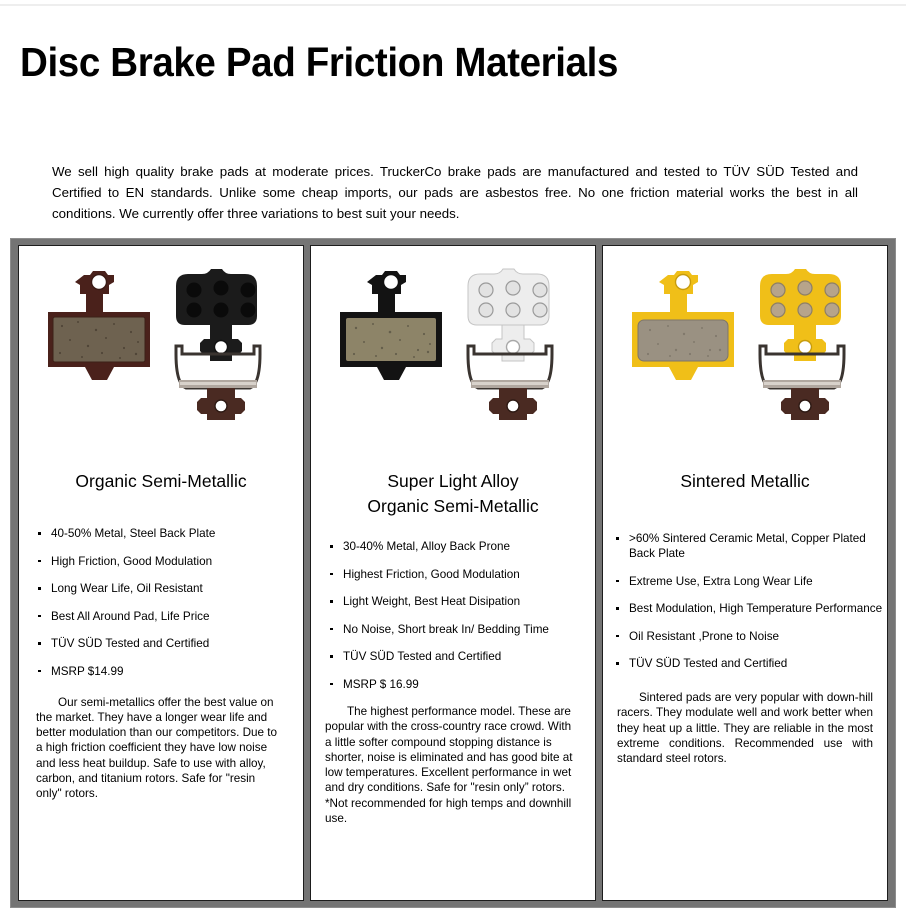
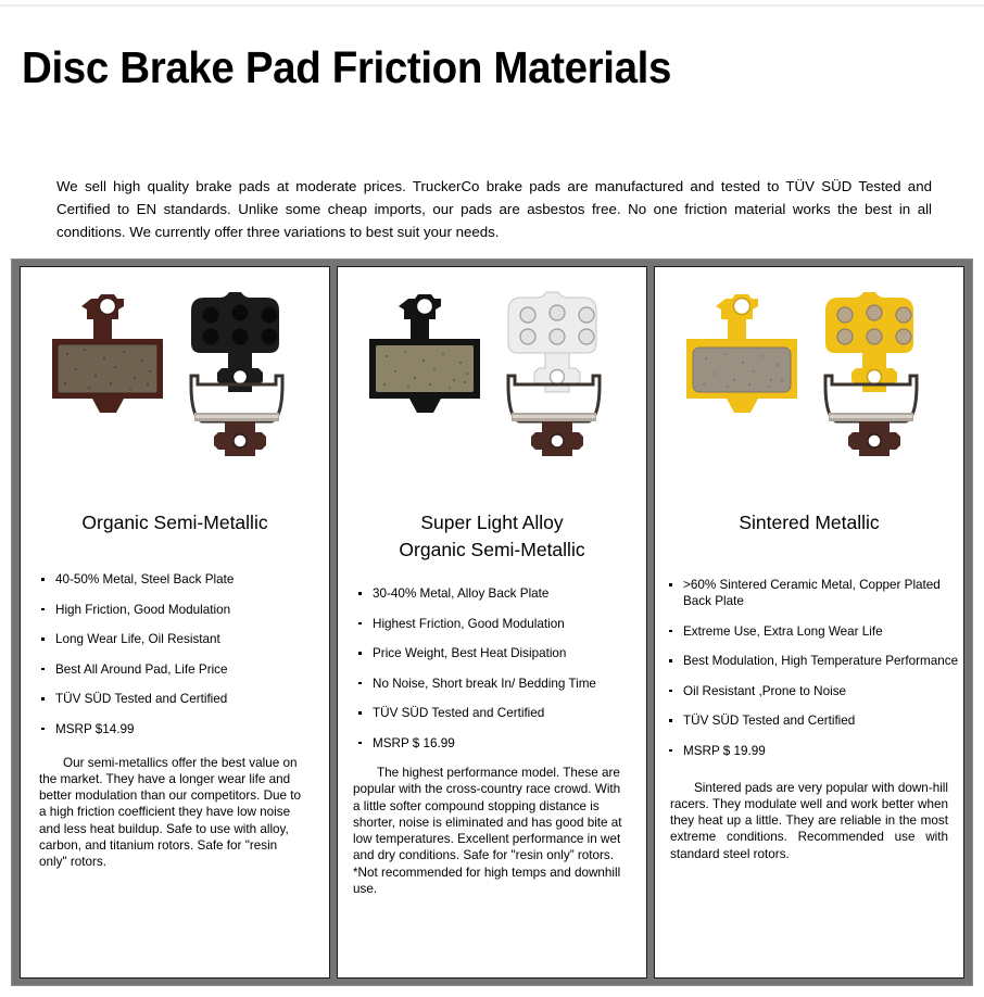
  Disc Brake Pad Friction Materials
  We sell high quality brake pads at moderate prices. TruckerCo brake pads are manufactured and tested to TÜV SÜD Tested and Certified to EN standards. Unlike some cheap imports, our pads are asbestos free. No one friction material works the best in all conditions. We currently offer three variations to best suit your needs.
  Organic Semi-Metallic
  40-50% Metal, Steel Back Plate
  High Friction, Good Modulation
  Long Wear Life, Oil Resistant
  Best All Around Pad, Life Price
  TÜV SÜD Tested and Certified
  MSRP $14.99
  Our semi-metallics offer the best value on the market. They have a longer wear life and better modulation than our competitors. Due to a high friction coefficient they have low noise and less heat buildup. Safe to use with alloy, carbon, and titanium rotors. Safe for "resin only" rotors.
  Super Light Alloy
  Organic Semi-Metallic
- 30-40% Metal, Alloy Back Prone
+ 30-40% Metal, Alloy Back Plate
  Highest Friction, Good Modulation
- Light Weight, Best Heat Disipation
+ Price Weight, Best Heat Disipation
  No Noise, Short break In/ Bedding Time
  TÜV SÜD Tested and Certified
  MSRP $ 16.99
  The highest performance model. These are popular with the cross-country race crowd. With a little softer compound stopping distance is shorter, noise is eliminated and has good bite at low temperatures. Excellent performance in wet and dry conditions. Safe for "resin only” rotors.
  *Not recommended for high temps and downhill use.
  Sintered Metallic
  >60% Sintered Ceramic Metal, Copper Plated Back Plate
  Extreme Use, Extra Long Wear Life
  Best Modulation, High Temperature Performance
  Oil Resistant ,Prone to Noise
  TÜV SÜD Tested and Certified
+ MSRP $ 19.99
  Sintered pads are very popular with down-hill racers. They modulate well and work better when they heat up a little. They are reliable in the most extreme conditions. Recommended use with standard steel rotors.
